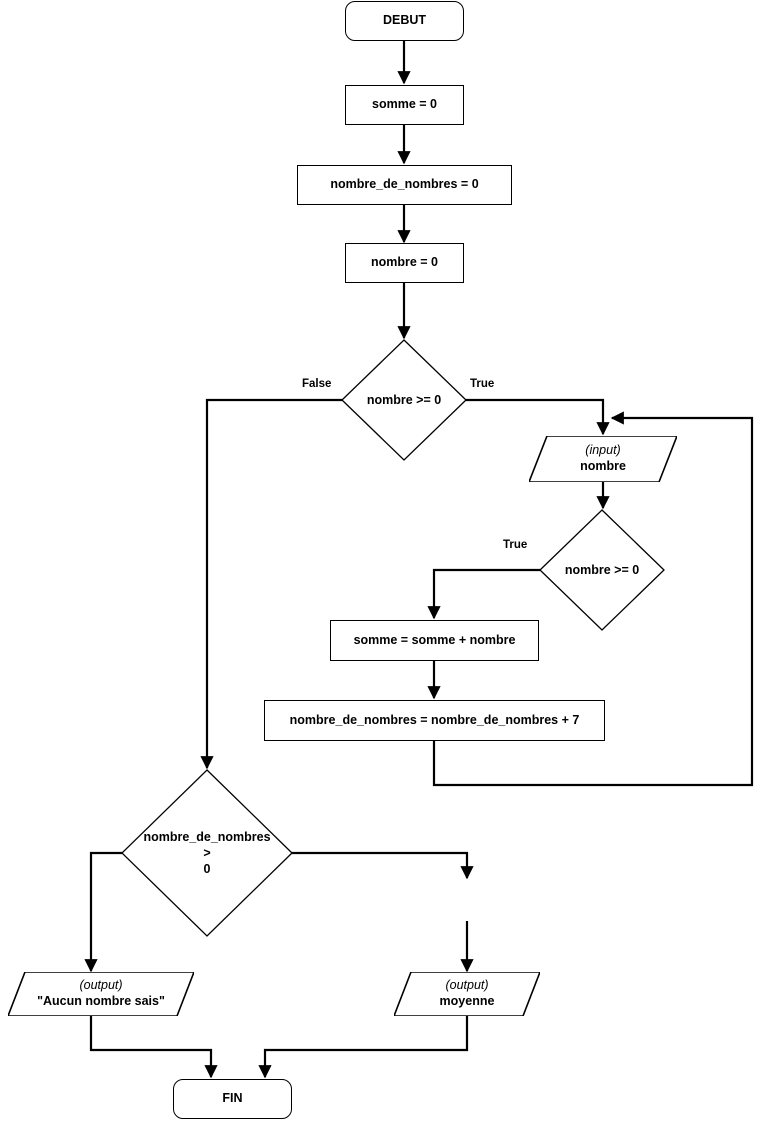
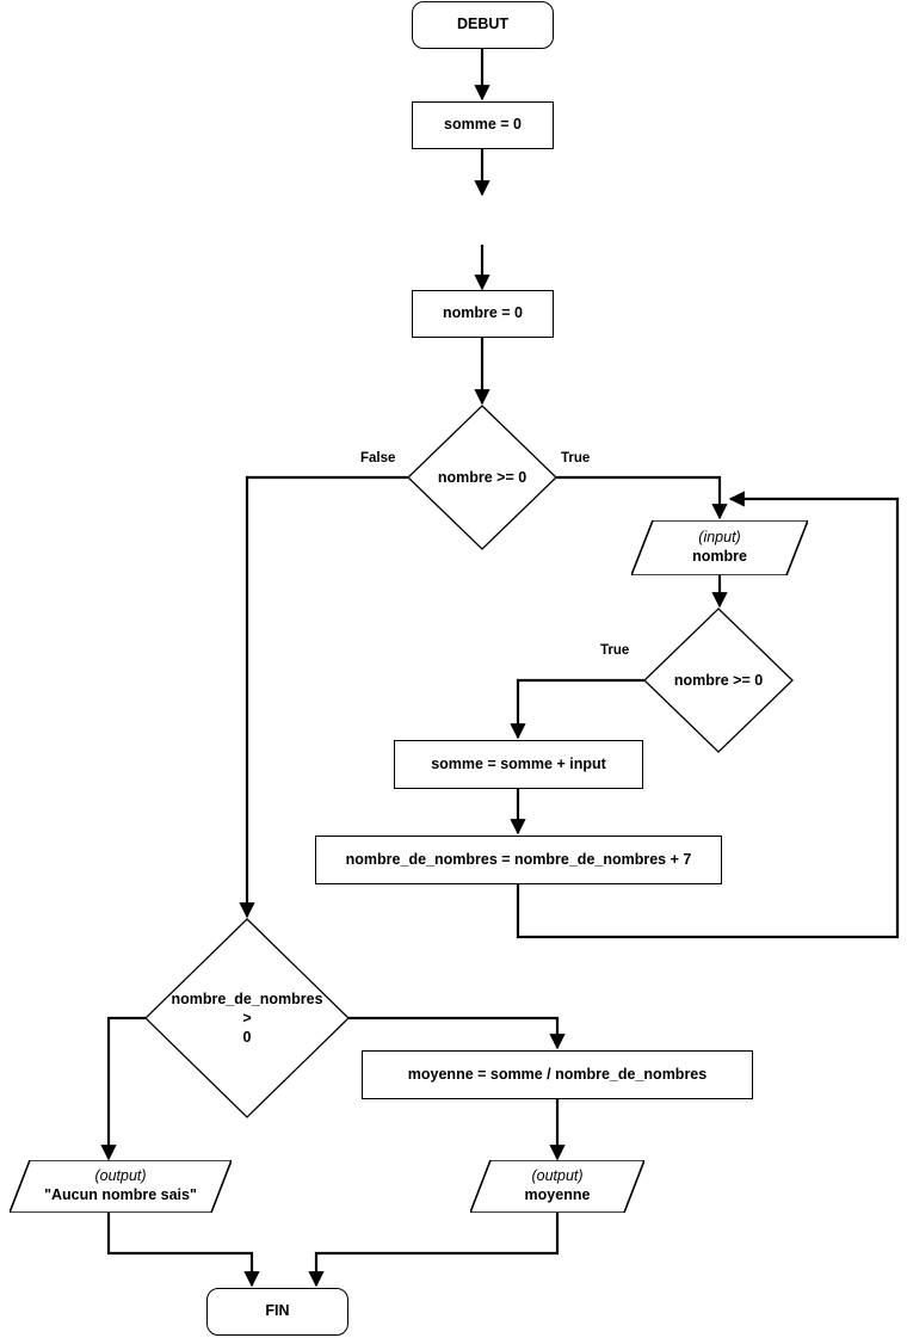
  DEBUT
  somme = 0
- nombre_de_nombres = 0
  nombre = 0
  nombre >= 0
  False
  True
  (input)
  nombre
  nombre >= 0
  True
- somme = somme + nombre
+ somme = somme + input
  nombre_de_nombres = nombre_de_nombres + 7
  nombre_de_nombres
  >
  0
+ moyenne = somme / nombre_de_nombres
  (output)
  "Aucun nombre sais"
  (output)
  moyenne
  FIN
